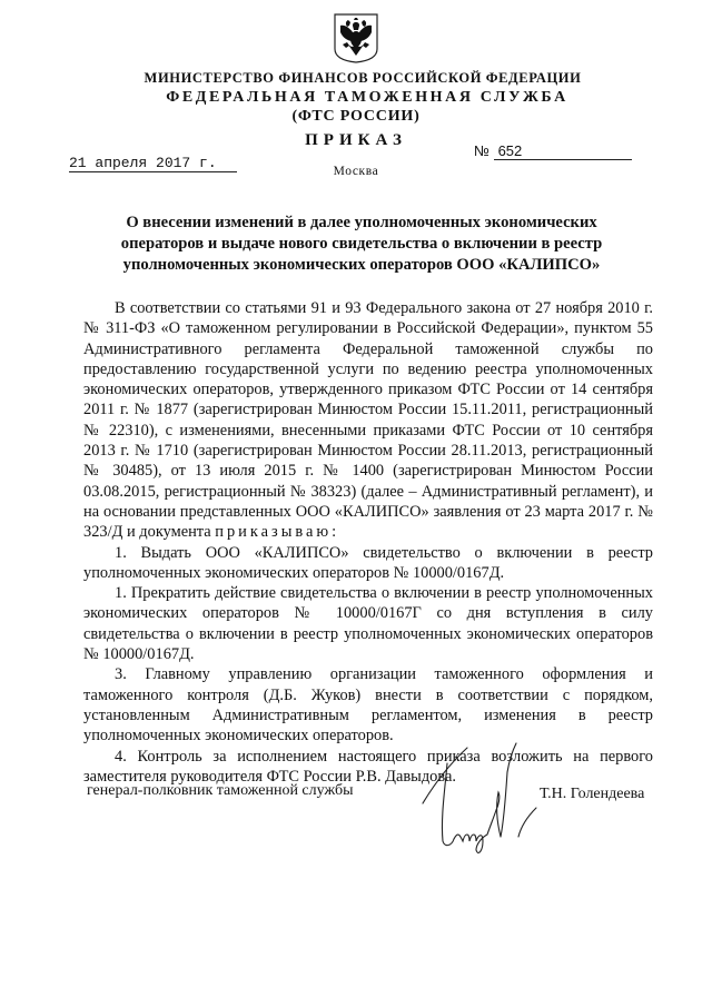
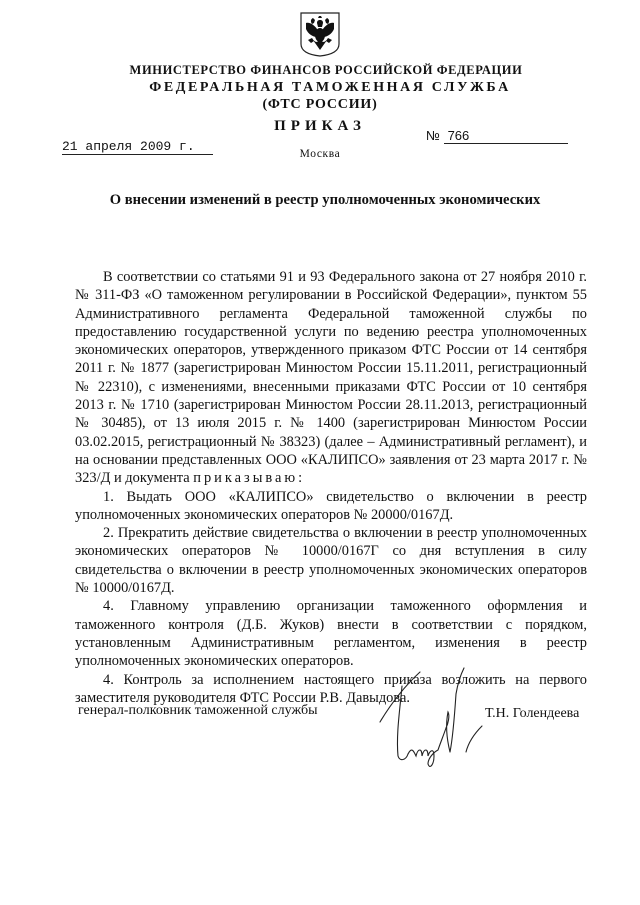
  МИНИСТЕРСТВО ФИНАНСОВ РОССИЙСКОЙ ФЕДЕРАЦИИ
  ФЕДЕРАЛЬНАЯ ТАМОЖЕННАЯ СЛУЖБА
  (ФТС РОССИИ)
  ПРИКАЗ
- 21 апреля 2017 г.
+ 21 апреля 2009 г.
- № 652
+ № 766
  Москва
- О внесении изменений в далее уполномоченных экономических
+ О внесении изменений в реестр уполномоченных экономических
- операторов и выдаче нового свидетельства о включении в реестр
- уполномоченных экономических операторов ООО «КАЛИПСО»
- В соответствии со статьями 91 и 93 Федерального закона от 27 ноября 2010 г. № 311-ФЗ «О таможенном регулировании в Российской Федерации», пунктом 55 Административного регламента Федеральной таможенной службы по предоставлению государственной услуги по ведению реестра уполномоченных экономических операторов, утвержденного приказом ФТС России от 14 сентября 2011 г. № 1877 (зарегистрирован Минюстом России 15.11.2011, регистрационный № 22310), с изменениями, внесенными приказами ФТС России от 10 сентября 2013 г. № 1710 (зарегистрирован Минюстом России 28.11.2013, регистрационный № 30485), от 13 июля 2015 г. № 1400 (зарегистрирован Минюстом России 03.08.2015, регистрационный № 38323) (далее – Административный регламент), и на основании представленных ООО «КАЛИПСО» заявления от 23 марта 2017 г. № 323/Д и документа приказываю:
+ В соответствии со статьями 91 и 93 Федерального закона от 27 ноября 2010 г. № 311-ФЗ «О таможенном регулировании в Российской Федерации», пунктом 55 Административного регламента Федеральной таможенной службы по предоставлению государственной услуги по ведению реестра уполномоченных экономических операторов, утвержденного приказом ФТС России от 14 сентября 2011 г. № 1877 (зарегистрирован Минюстом России 15.11.2011, регистрационный № 22310), с изменениями, внесенными приказами ФТС России от 10 сентября 2013 г. № 1710 (зарегистрирован Минюстом России 28.11.2013, регистрационный № 30485), от 13 июля 2015 г. № 1400 (зарегистрирован Минюстом России 03.02.2015, регистрационный № 38323) (далее – Административный регламент), и на основании представленных ООО «КАЛИПСО» заявления от 23 марта 2017 г. № 323/Д и документа приказываю:
- 1. Выдать ООО «КАЛИПСО» свидетельство о включении в реестр уполномоченных экономических операторов № 10000/0167Д.
+ 1. Выдать ООО «КАЛИПСО» свидетельство о включении в реестр уполномоченных экономических операторов № 20000/0167Д.
- 1. Прекратить действие свидетельства о включении в реестр уполномоченных экономических операторов № 10000/0167Г со дня вступления в силу свидетельства о включении в реестр уполномоченных экономических операторов № 10000/0167Д.
+ 2. Прекратить действие свидетельства о включении в реестр уполномоченных экономических операторов № 10000/0167Г со дня вступления в силу свидетельства о включении в реестр уполномоченных экономических операторов № 10000/0167Д.
- 3. Главному управлению организации таможенного оформления и таможенного контроля (Д.Б. Жуков) внести в соответствии с порядком, установленным Административным регламентом, изменения в реестр уполномоченных экономических операторов.
+ 4. Главному управлению организации таможенного оформления и таможенного контроля (Д.Б. Жуков) внести в соответствии с порядком, установленным Административным регламентом, изменения в реестр уполномоченных экономических операторов.
  4. Контроль за исполнением настоящего приказа возложить на первого заместителя руководителя ФТС России Р.В. Давыдоа.
  генерал-полковник таможенной службы
  Т.Н. Голендеева
